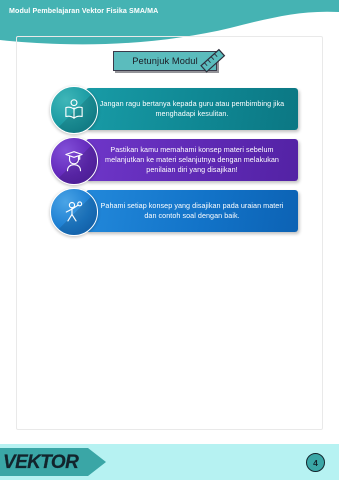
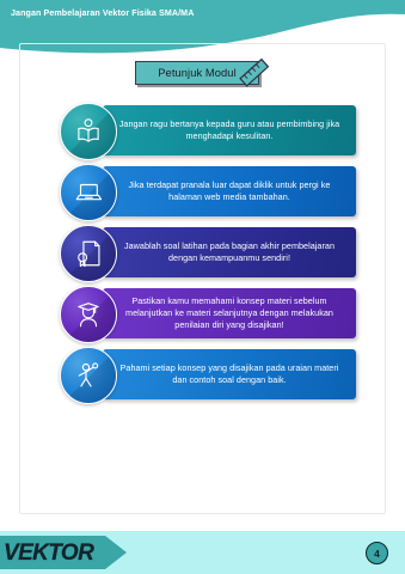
- Modul Pembelajaran Vektor Fisika SMA/MA
+ Jangan Pembelajaran Vektor Fisika SMA/MA
  Petunjuk Modul
  Jangan ragu bertanya kepada guru atau pembimbing jika menghadapi kesulitan.
+ Jika terdapat pranala luar dapat diklik untuk pergi ke halaman web media tambahan.
+ Jawablah soal latihan pada bagian akhir pembelajaran dengan kemampuanmu sendiri!
  Pastikan kamu memahami konsep materi sebelum melanjutkan ke materi selanjutnya dengan melakukan penilaian diri yang disajikan!
  Pahami setiap konsep yang disajikan pada uraian materi dan contoh soal dengan baik.
  VEKTOR
  4
